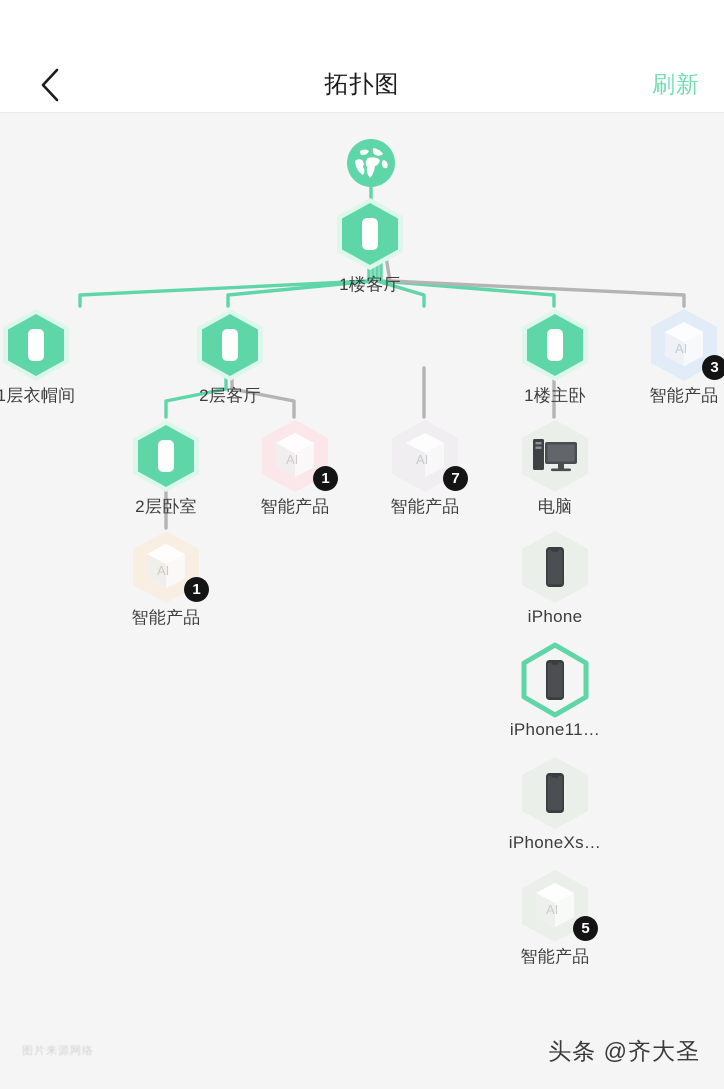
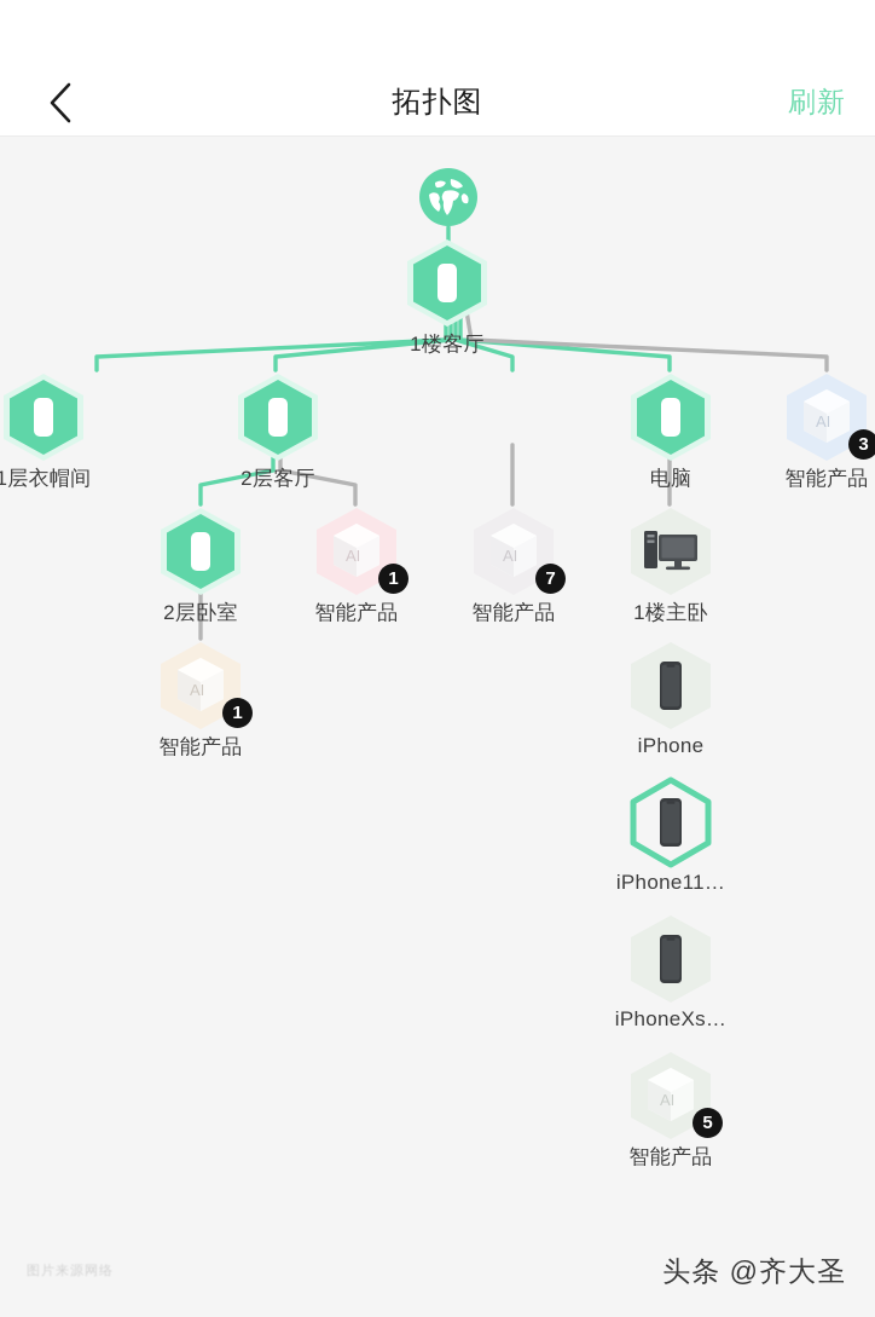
  拓扑图
  刷新
  1楼客厅
  1层衣帽间
  2层客厅
- 1楼主卧
+ 电脑
  AI
  3
  智能产品
  2层卧室
  AI
  1
  智能产品
  AI
  7
  智能产品
- 电脑
+ 1楼主卧
  AI
  1
  智能产品
  iPhone
  iPhone11…
  iPhoneXs…
  AI
  5
  智能产品
  图片来源网络
  头条 @齐大圣
